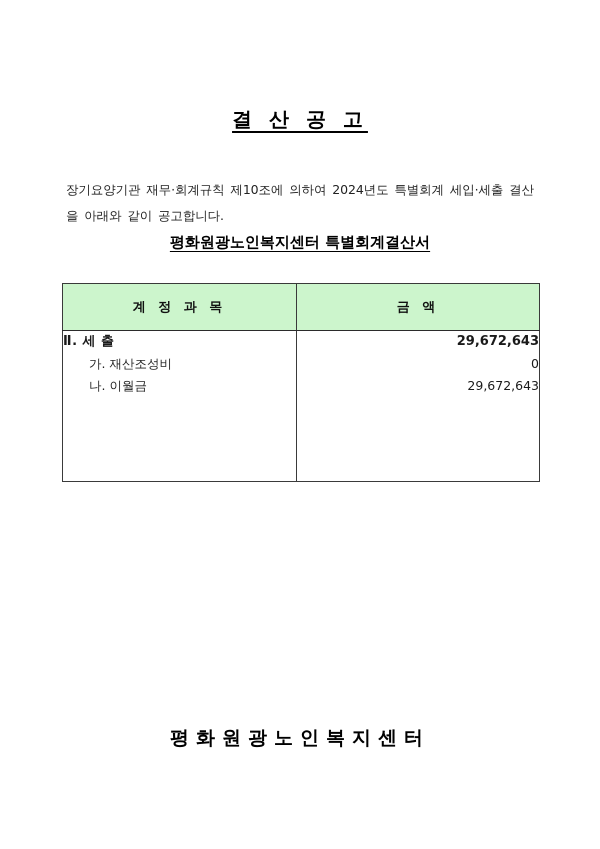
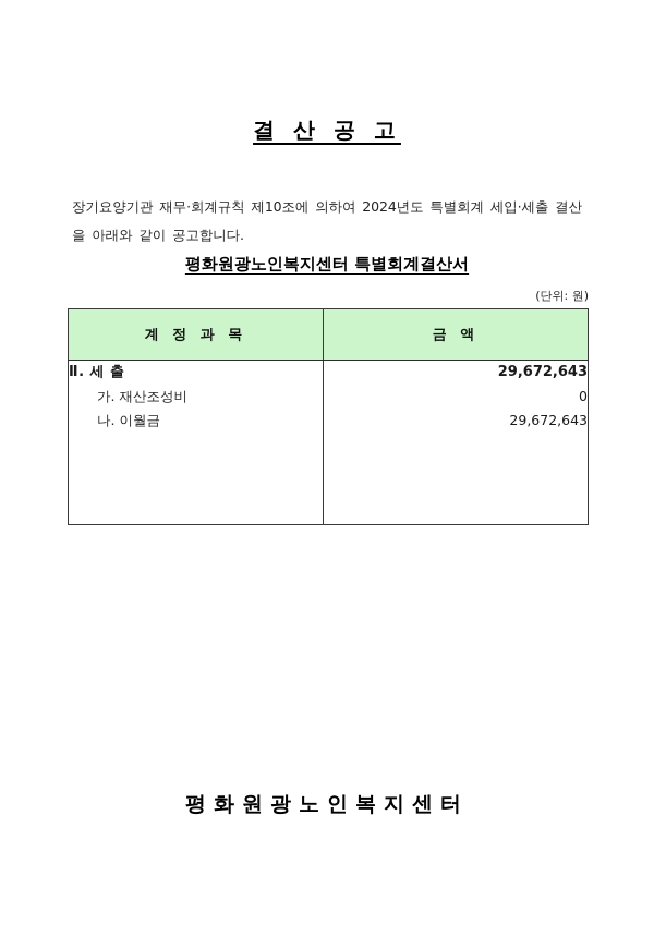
  결 산 공 고
  장기요양기관 재무·회계규칙 제10조에 의하여 2024년도 특별회계 세입·세출 결산을 아래와 같이 공고합니다.
  평화원광노인복지센터 특별회계결산서
+ (단위: 원)
  계 정 과 목	금 액
  Ⅱ. 세 출 가. 재산조성비 나. 이월금	29,672,643 0 29,672,643
  평화원광노인복지센터
